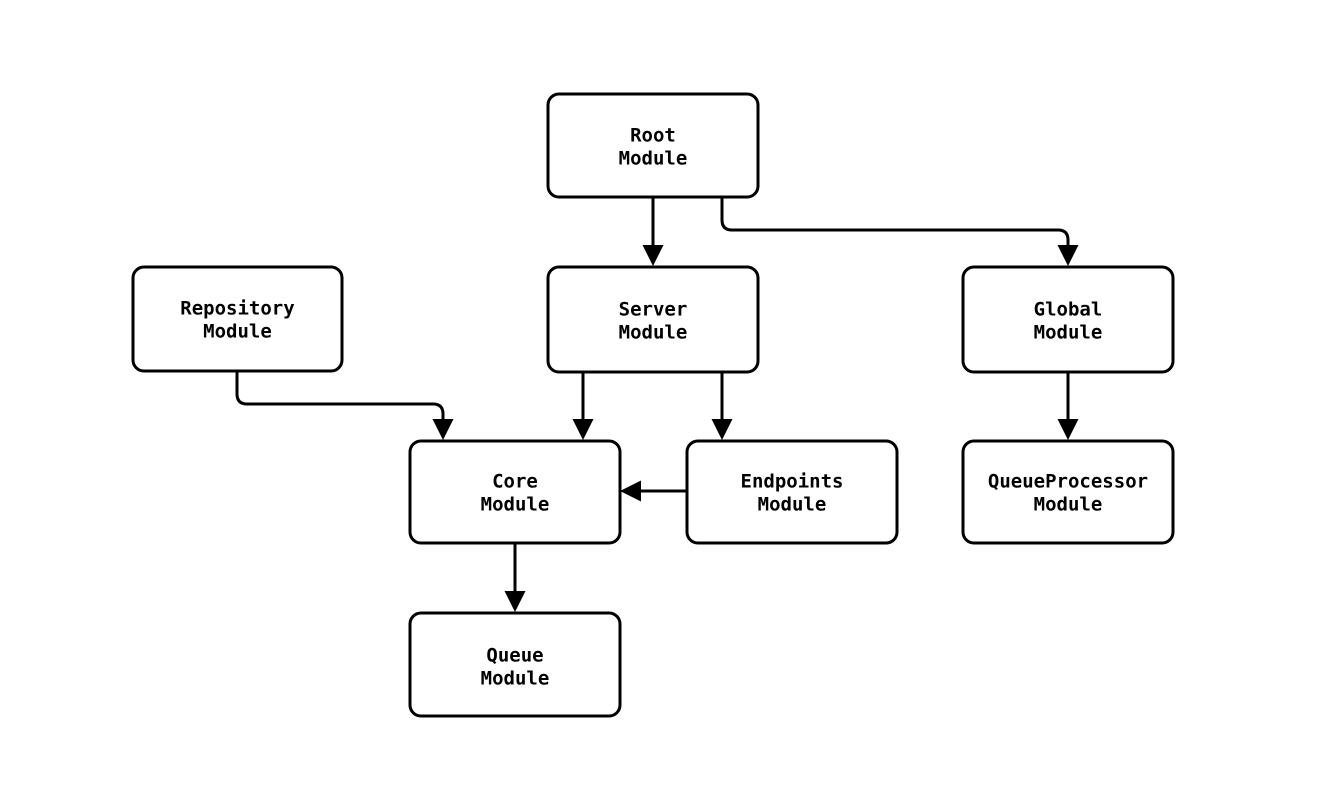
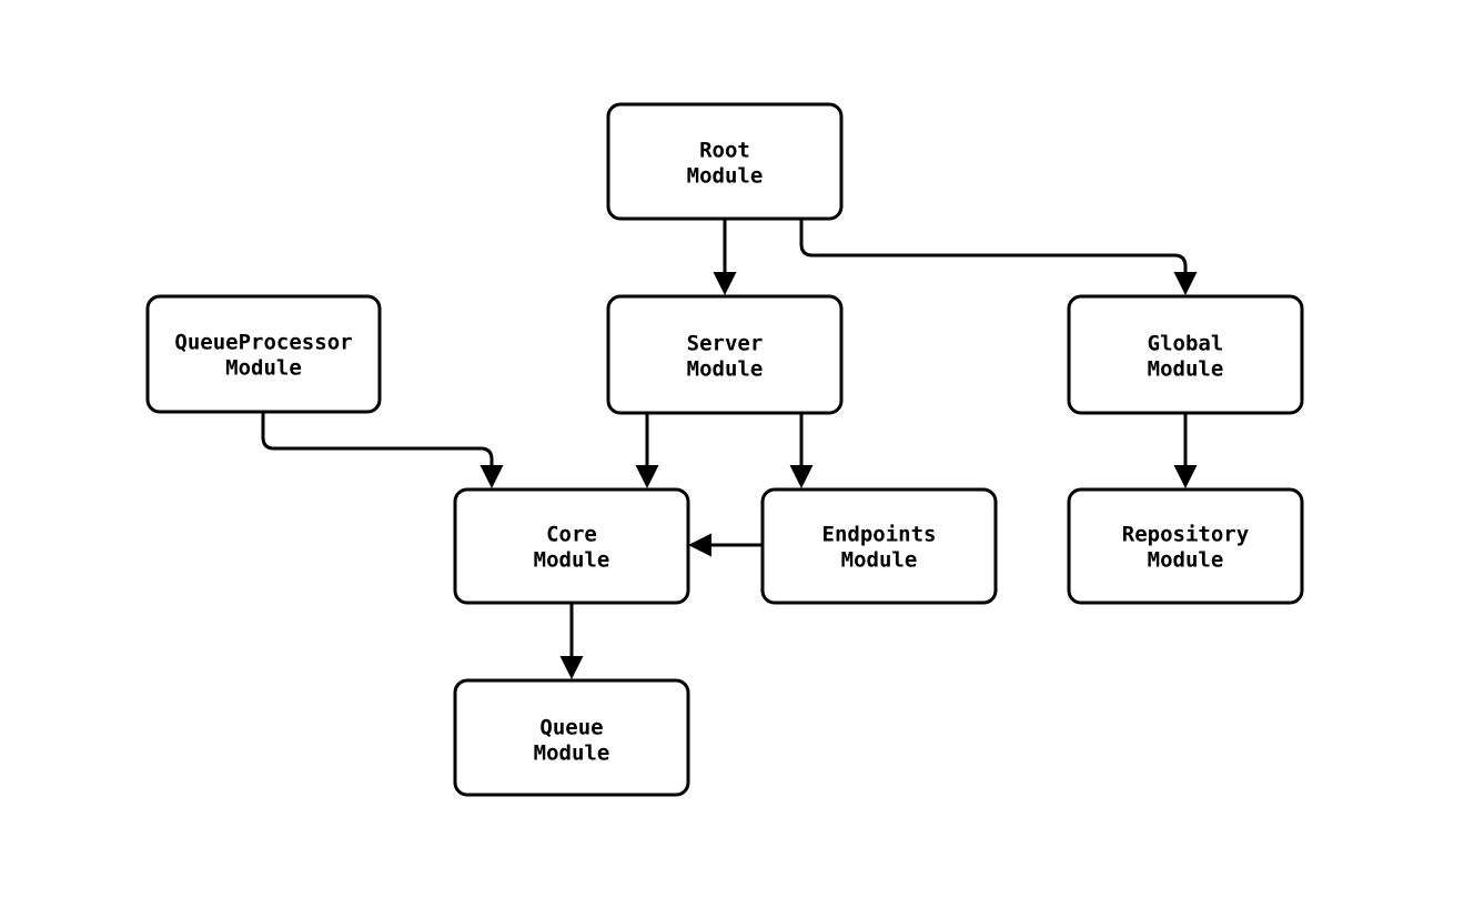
  Root
  Module
- Repository
+ QueueProcessor
  Module
  Server
  Module
  Global
  Module
  Core
  Module
  Endpoints
  Module
- QueueProcessor
+ Repository
  Module
  Queue
  Module
